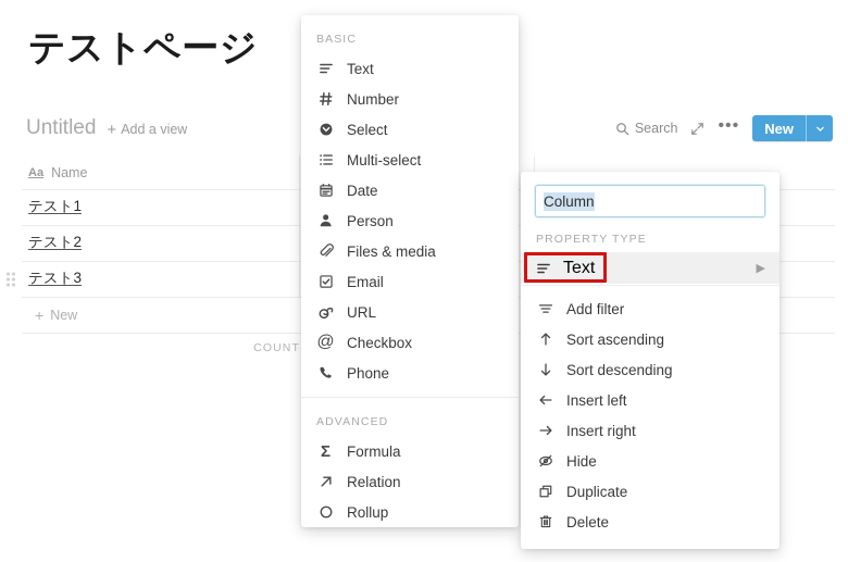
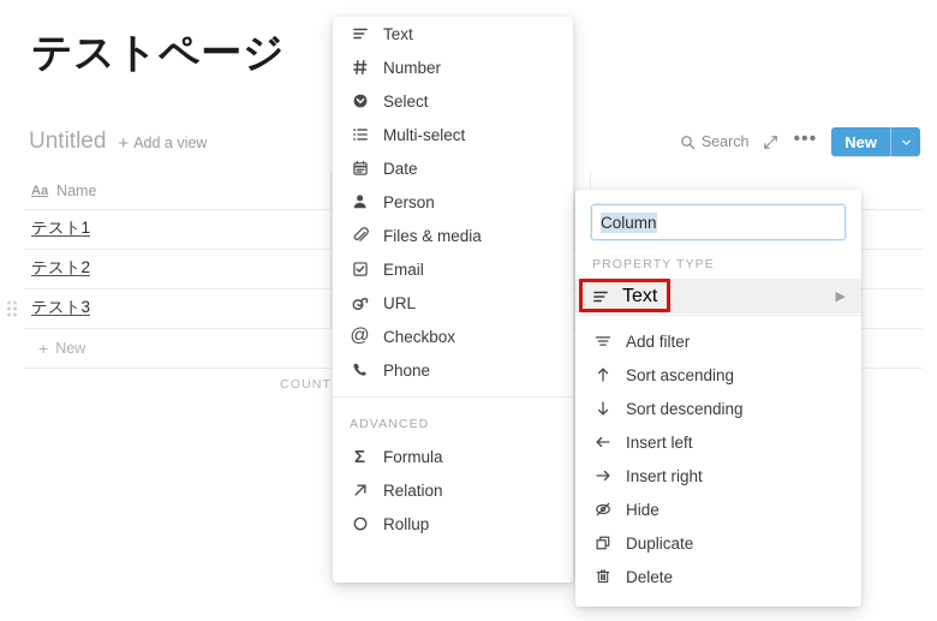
  テストページ
  Untitled
  +
  Add a view
  Search
  •••
  New
  Aa
  Name
  テスト1
  テスト2
  テスト3
  +
  New
  COUNT
- BASIC
  Text
  Number
  Select
  Multi-select
  Date
  Person
  Files & media
  Email
  URL
  @
  Checkbox
  Phone
  ADVANCED
  Σ
  Formula
  Relation
  Rollup
  Column
  PROPERTY TYPE
  Text
  ▶
  Add filter
  Sort ascending
  Sort descending
  Insert left
  Insert right
  Hide
  Duplicate
  Delete
